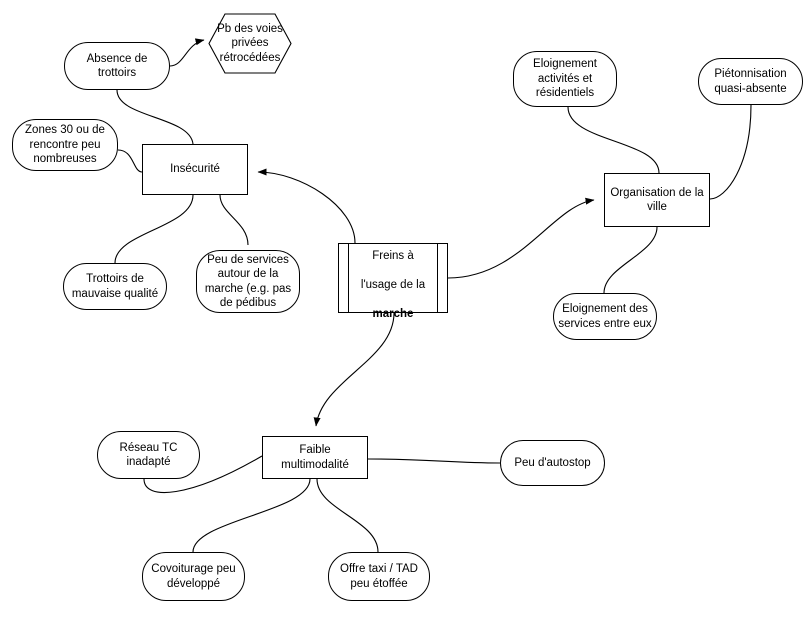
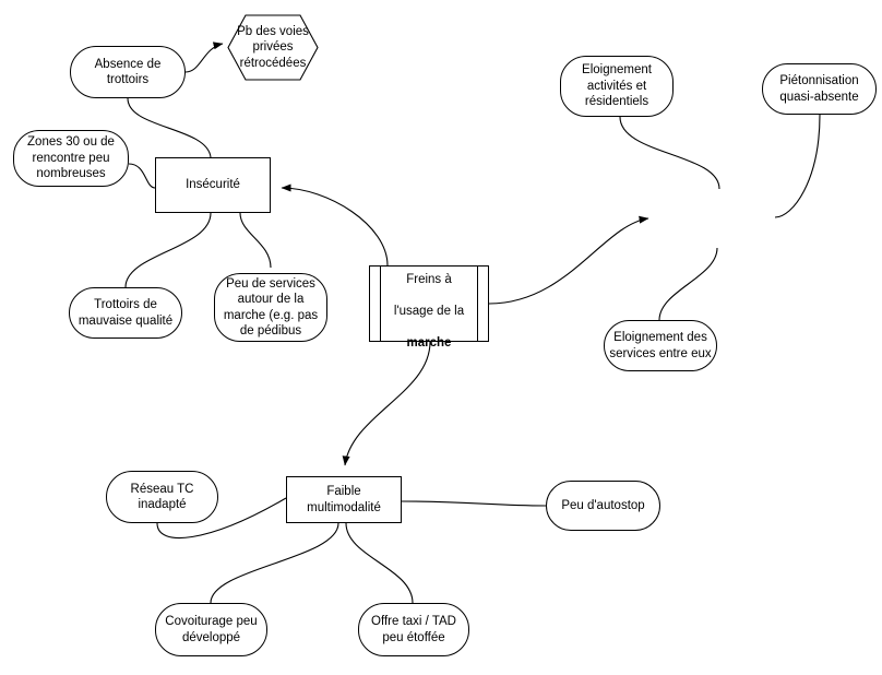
  Pb des voies
  privées
  rétrocédées
  Absence de
  trottoirs
  Zones 30 ou de
  rencontre peu
  nombreuses
  Insécurité
  Trottoirs de
  mauvaise qualité
  Peu de services
  autour de la
  marche (e.g. pas
  de pédibus
  Freins à
  l'usage de la
  marche
  Eloignement
  activités et
  résidentiels
  Piétonnisation
  quasi-absente
- Organisation de la
- ville
  Eloignement des
  services entre eux
  Réseau TC
  inadapté
  Faible
  multimodalité
  Peu d'autostop
  Covoiturage peu
  développé
  Offre taxi / TAD
  peu étoffée
